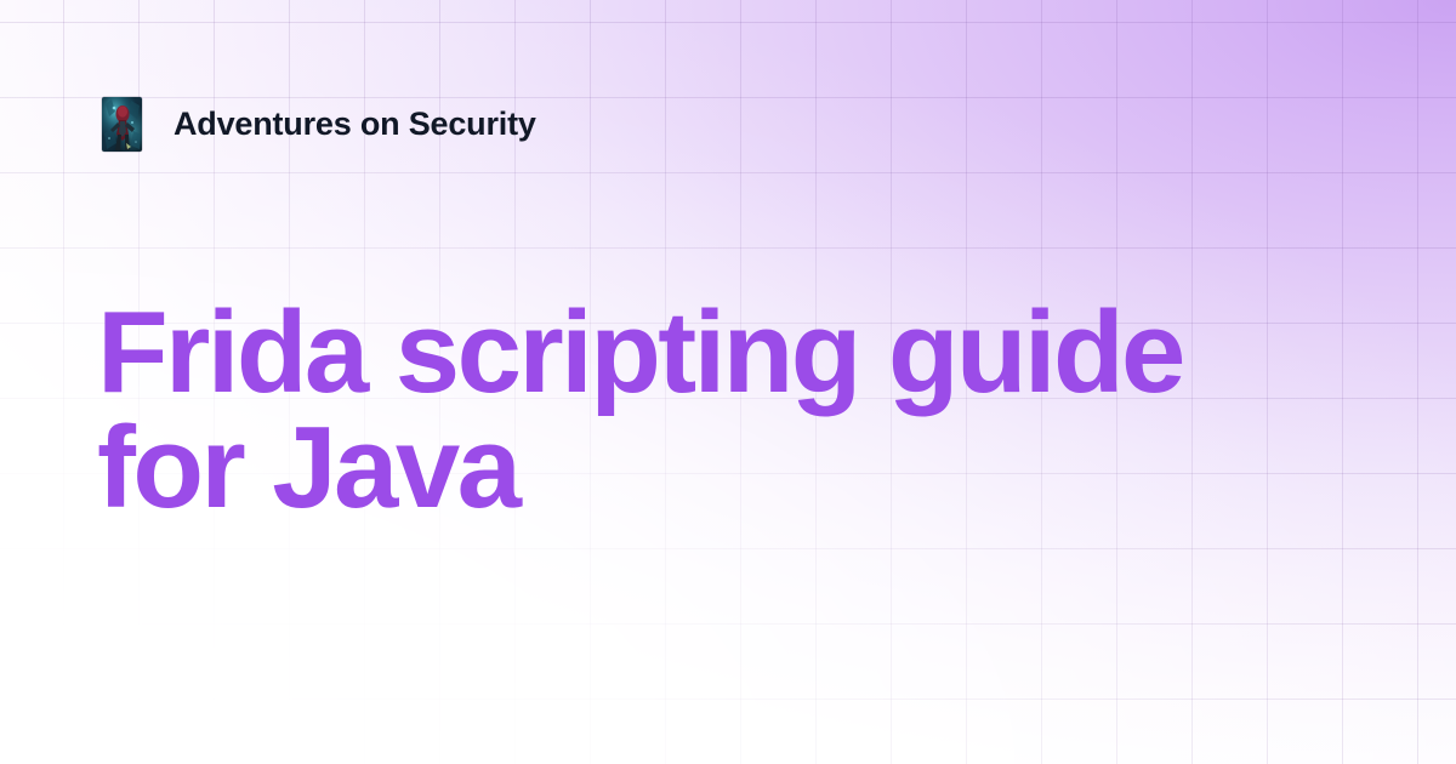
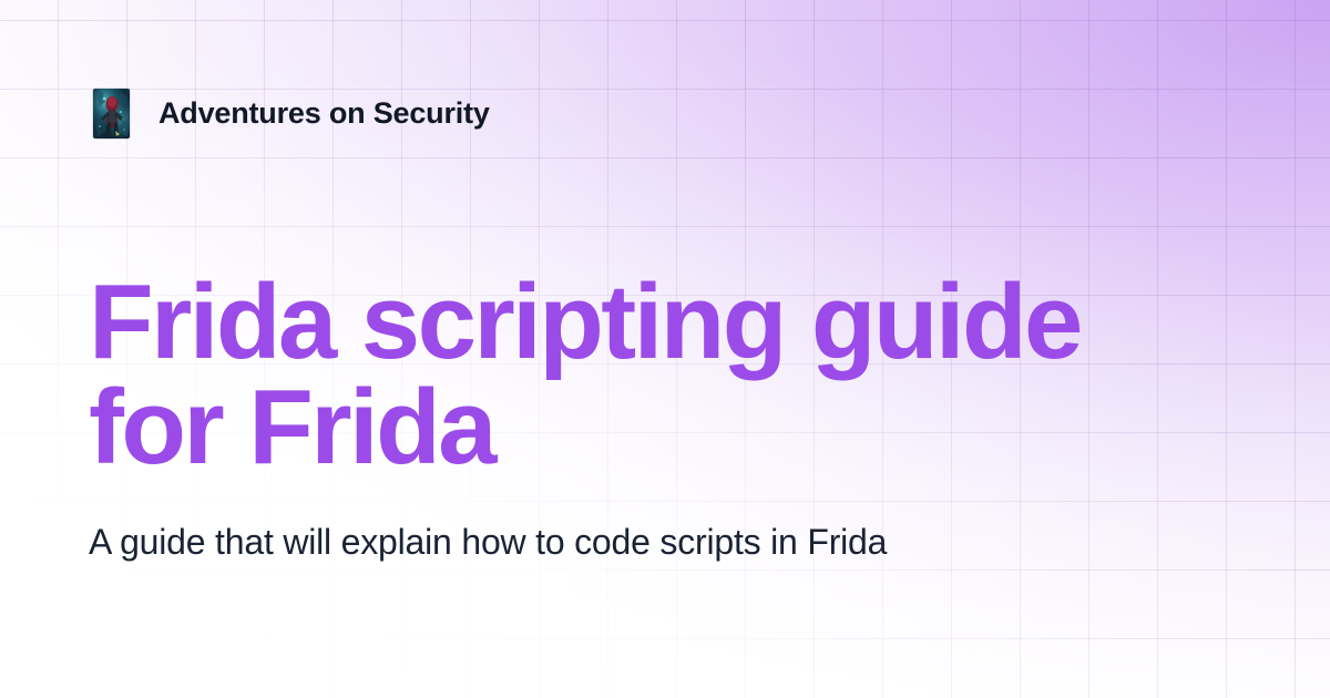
  Adventures on Security
- Frida scripting guide for Java
+ Frida scripting guide for Frida
+ A guide that will explain how to code scripts in Frida
